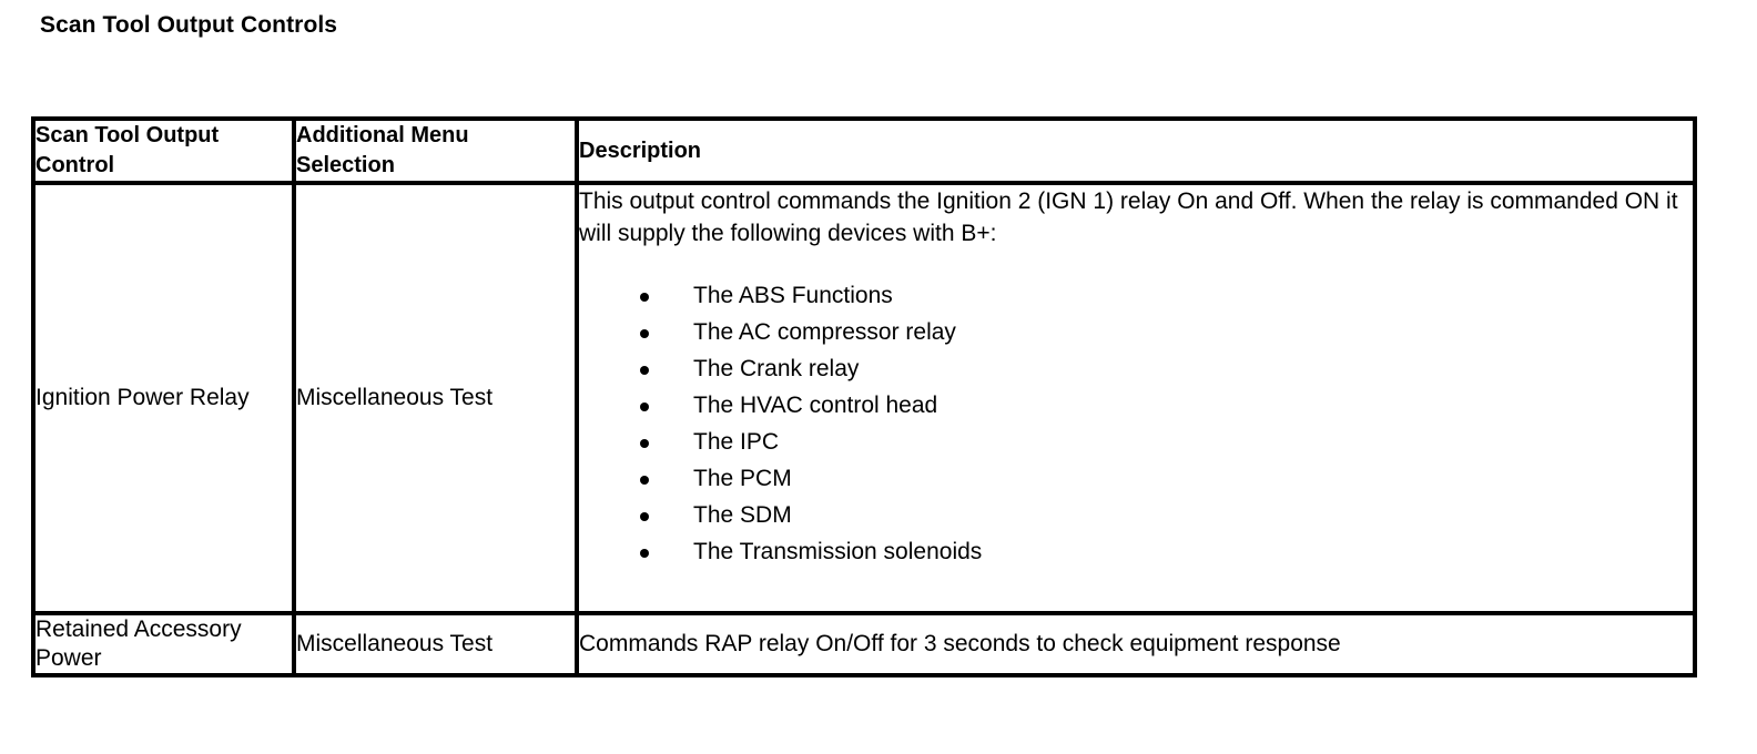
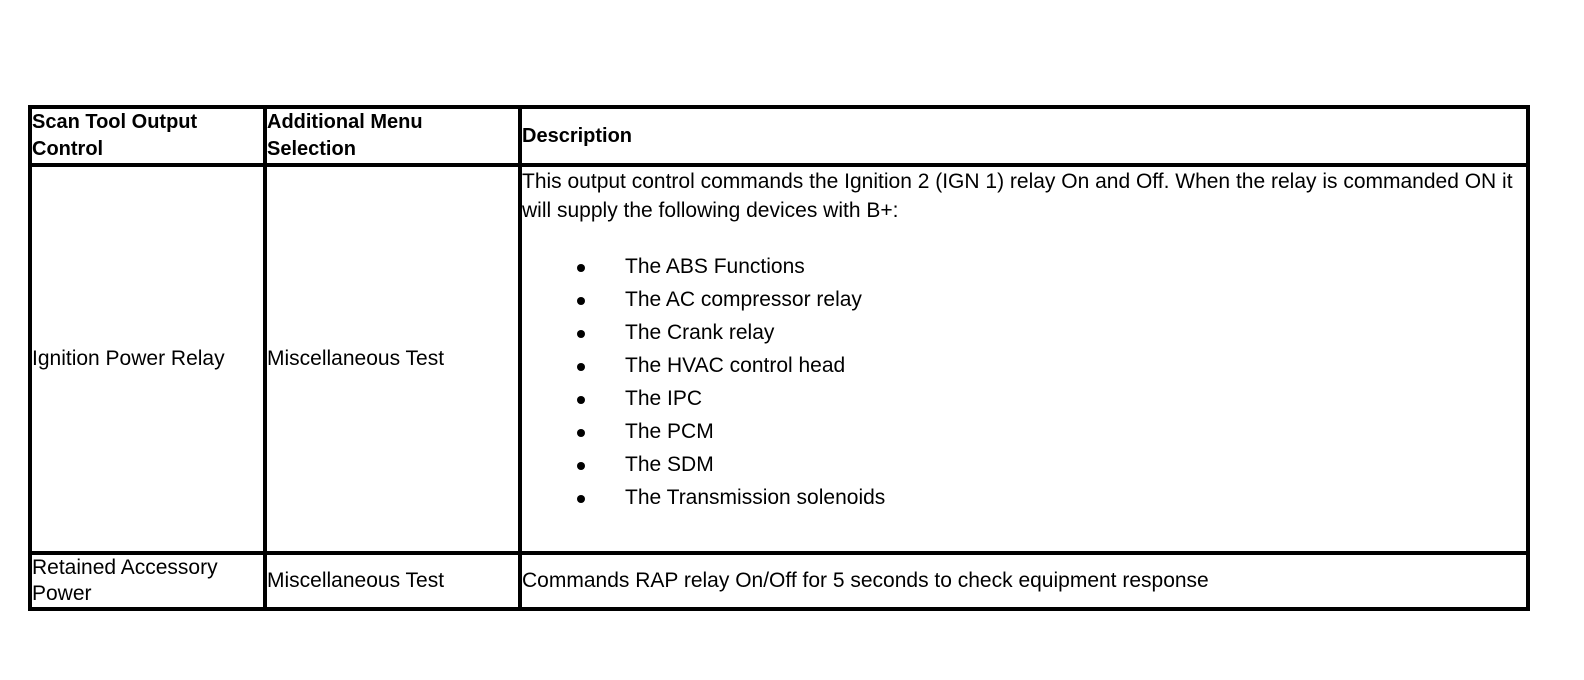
- Scan Tool Output Controls
  Scan Tool Output Control	Additional Menu Selection	Description
  Ignition Power Relay	Miscellaneous Test	This output control commands the Ignition 2 (IGN 1) relay On and Off. When the relay is commanded ON it will supply the following devices with B+: The ABS Functions The AC compressor relay The Crank relay The HVAC control head The IPC The PCM The SDM The Transmission solenoids
- Retained Accessory Power	Miscellaneous Test	Commands RAP relay On/Off for 3 seconds to check equipment response
+ Retained Accessory Power	Miscellaneous Test	Commands RAP relay On/Off for 5 seconds to check equipment response
